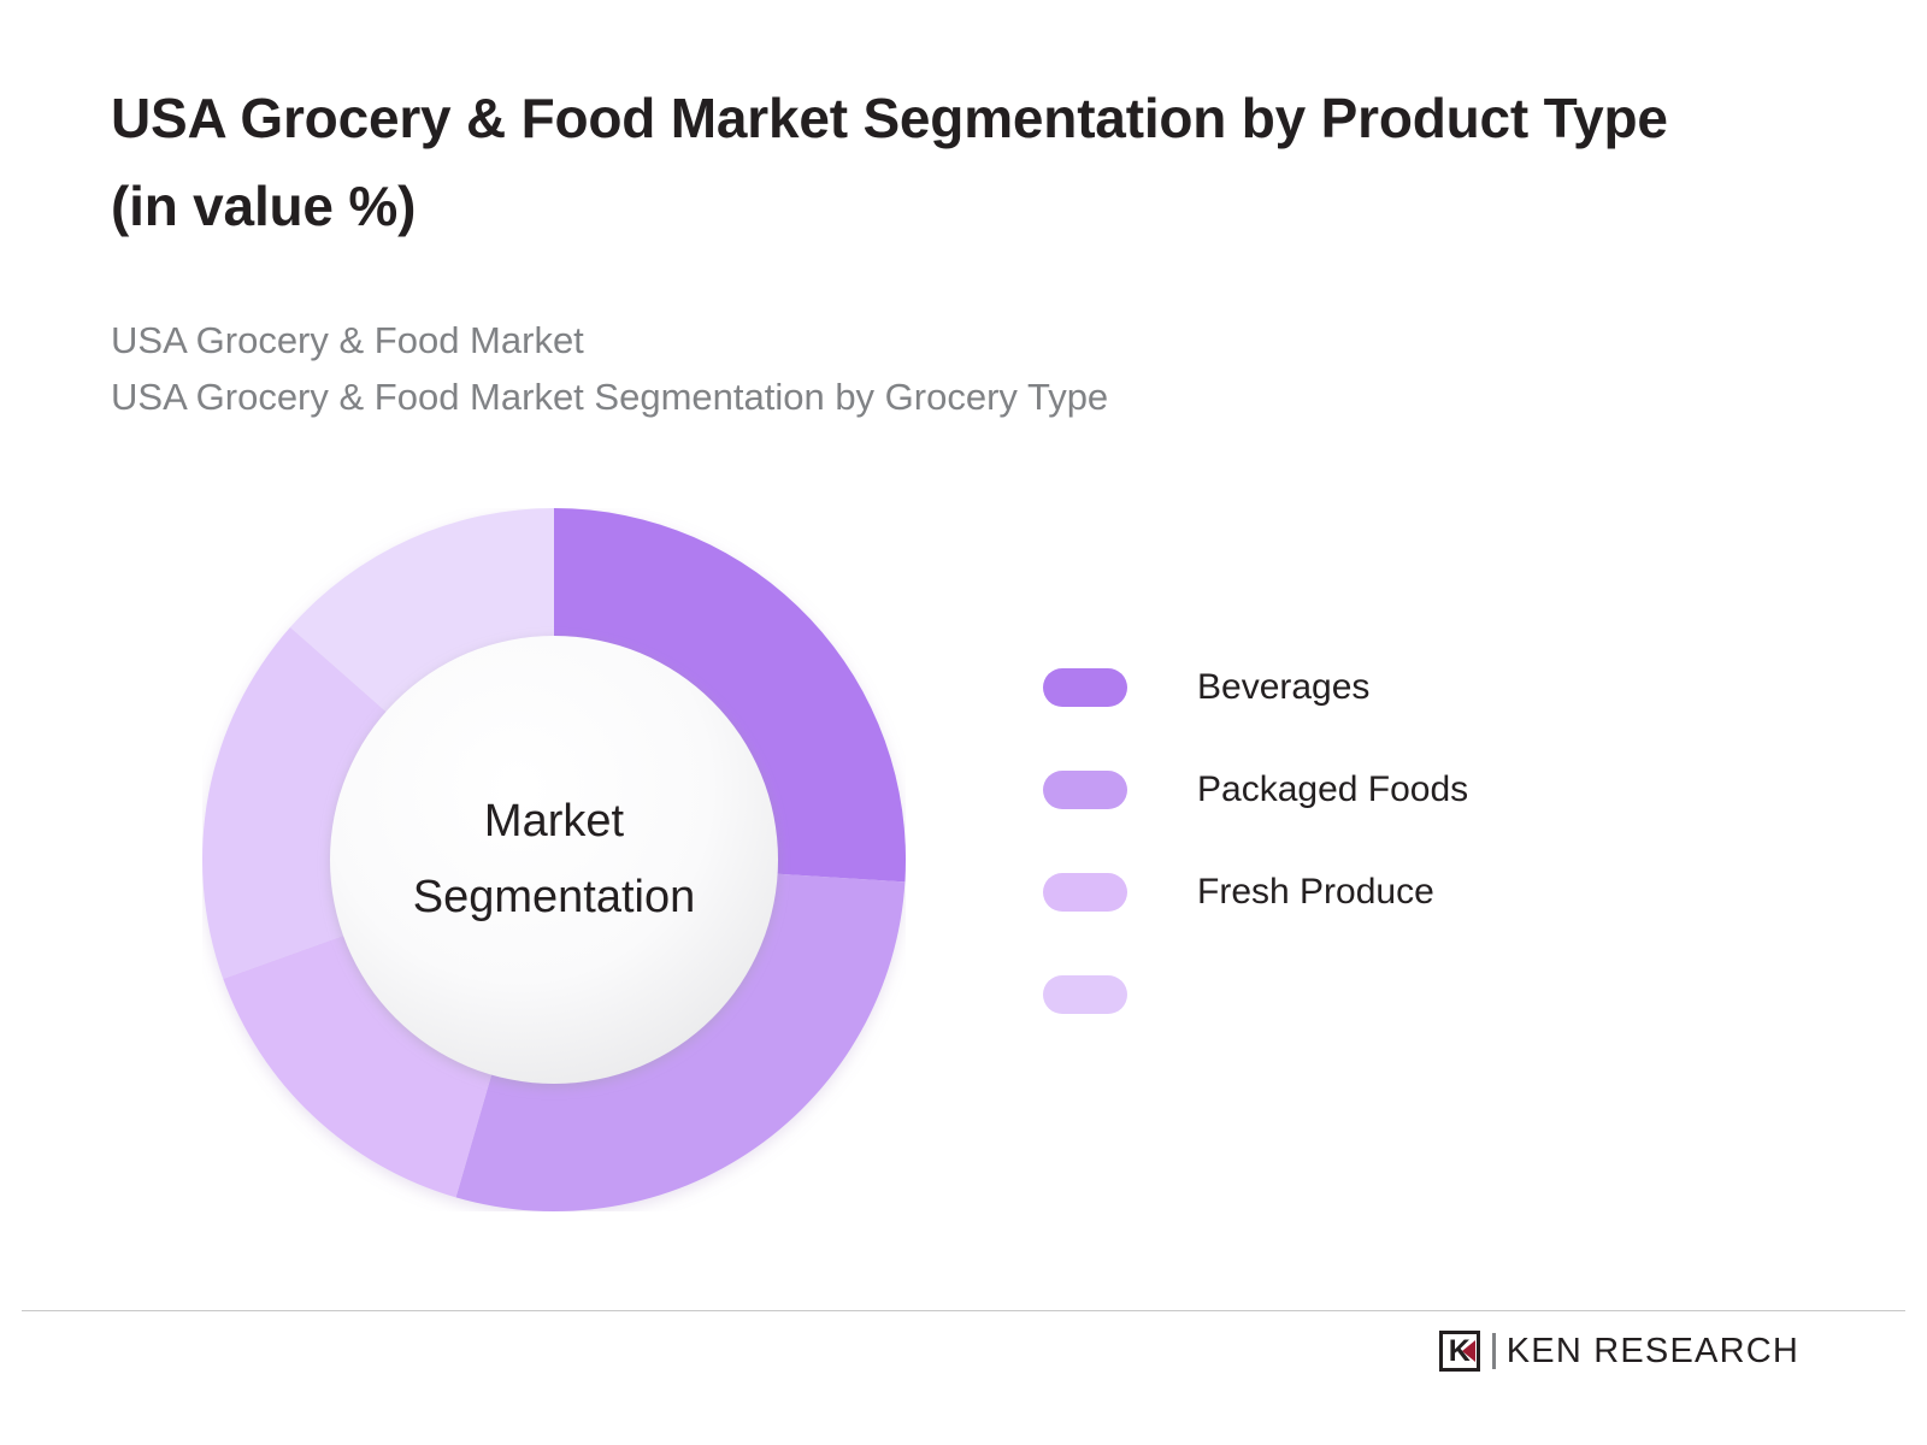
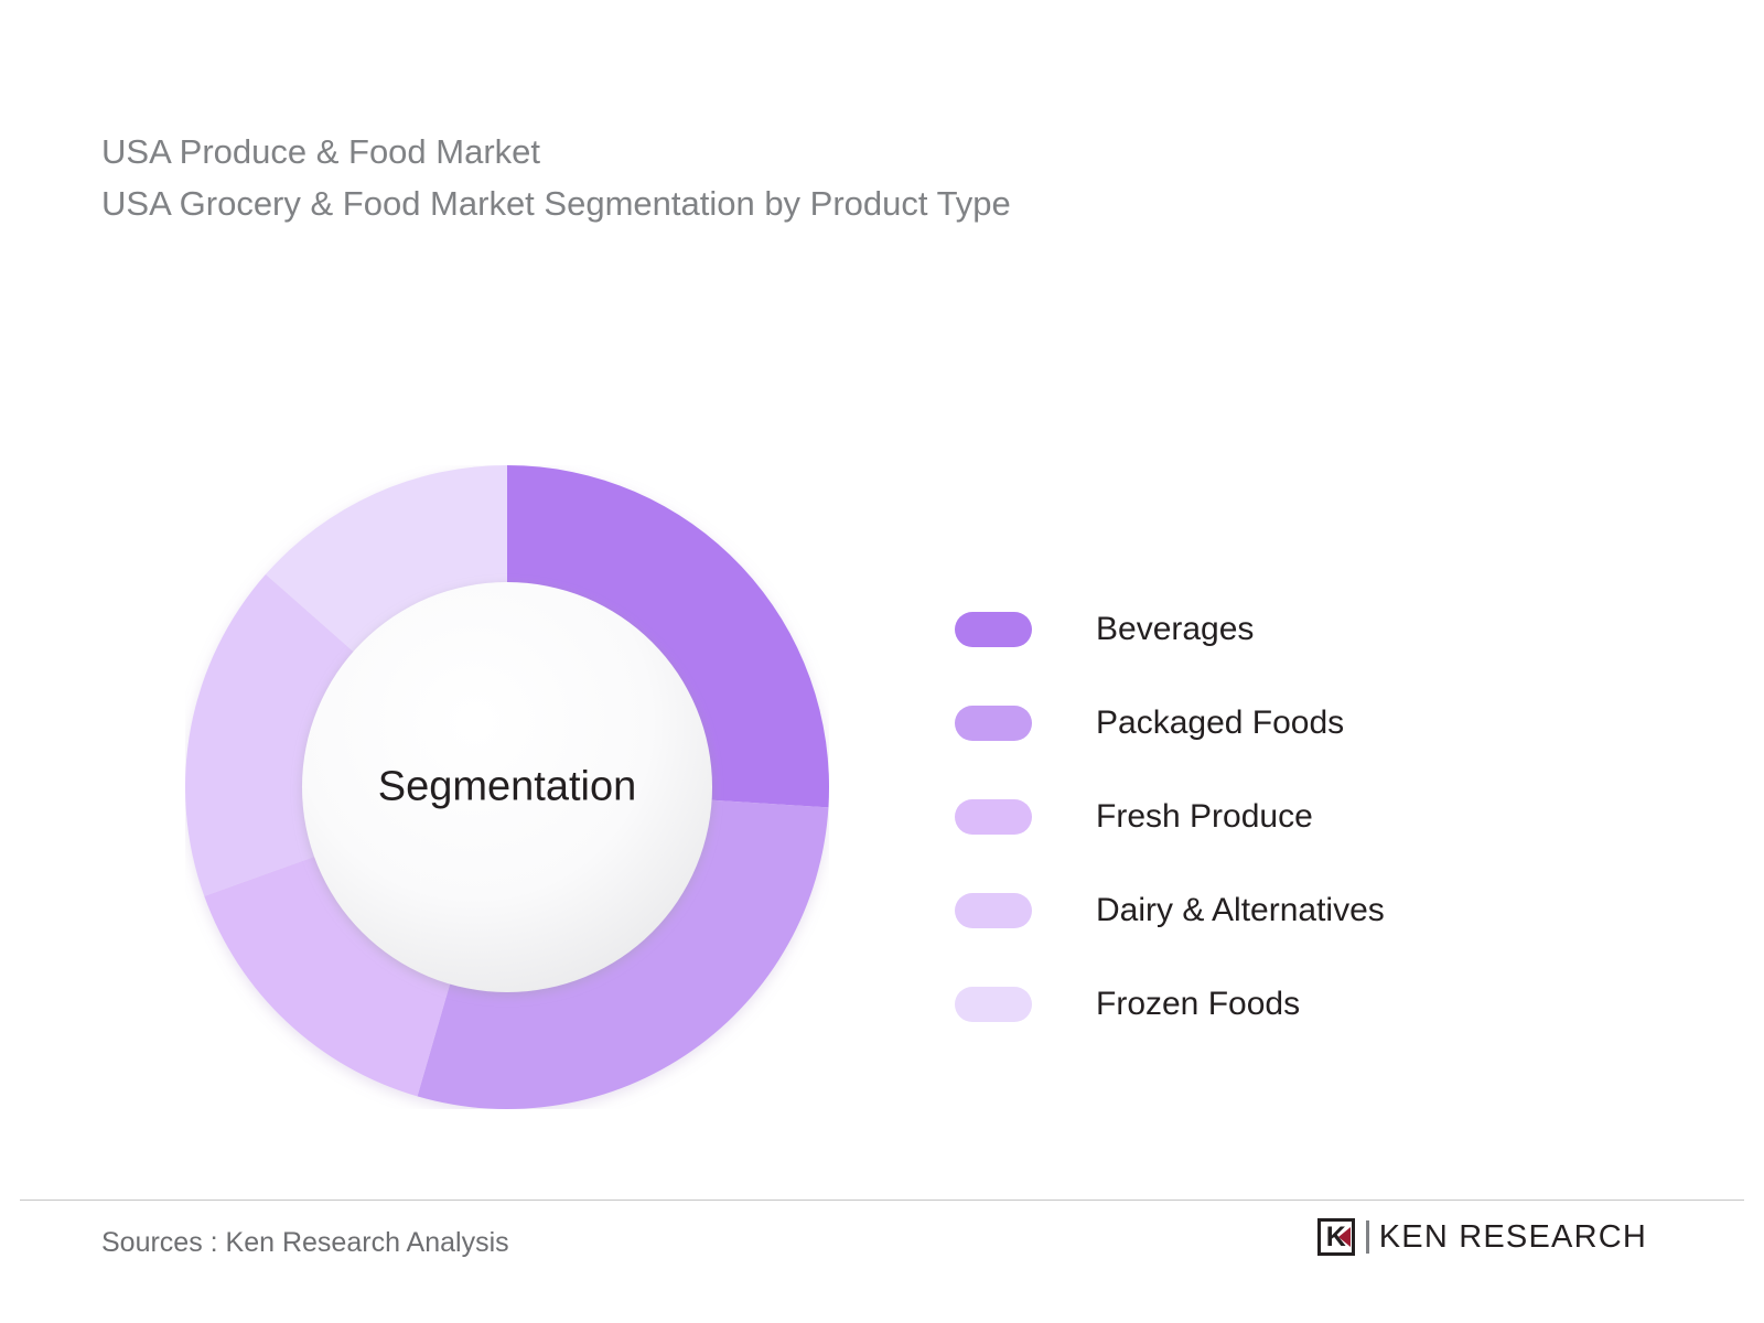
- USA Grocery & Food Market Segmentation by Product Type (in value %)
- USA Grocery & Food Market
+ USA Produce & Food Market
- USA Grocery & Food Market Segmentation by Grocery Type
+ USA Grocery & Food Market Segmentation by Product Type
- Market
  Segmentation
  Beverages
  Packaged Foods
  Fresh Produce
+ Dairy & Alternatives
+ Frozen Foods
+ Sources : Ken Research Analysis
  K
  KEN RESEARCH
